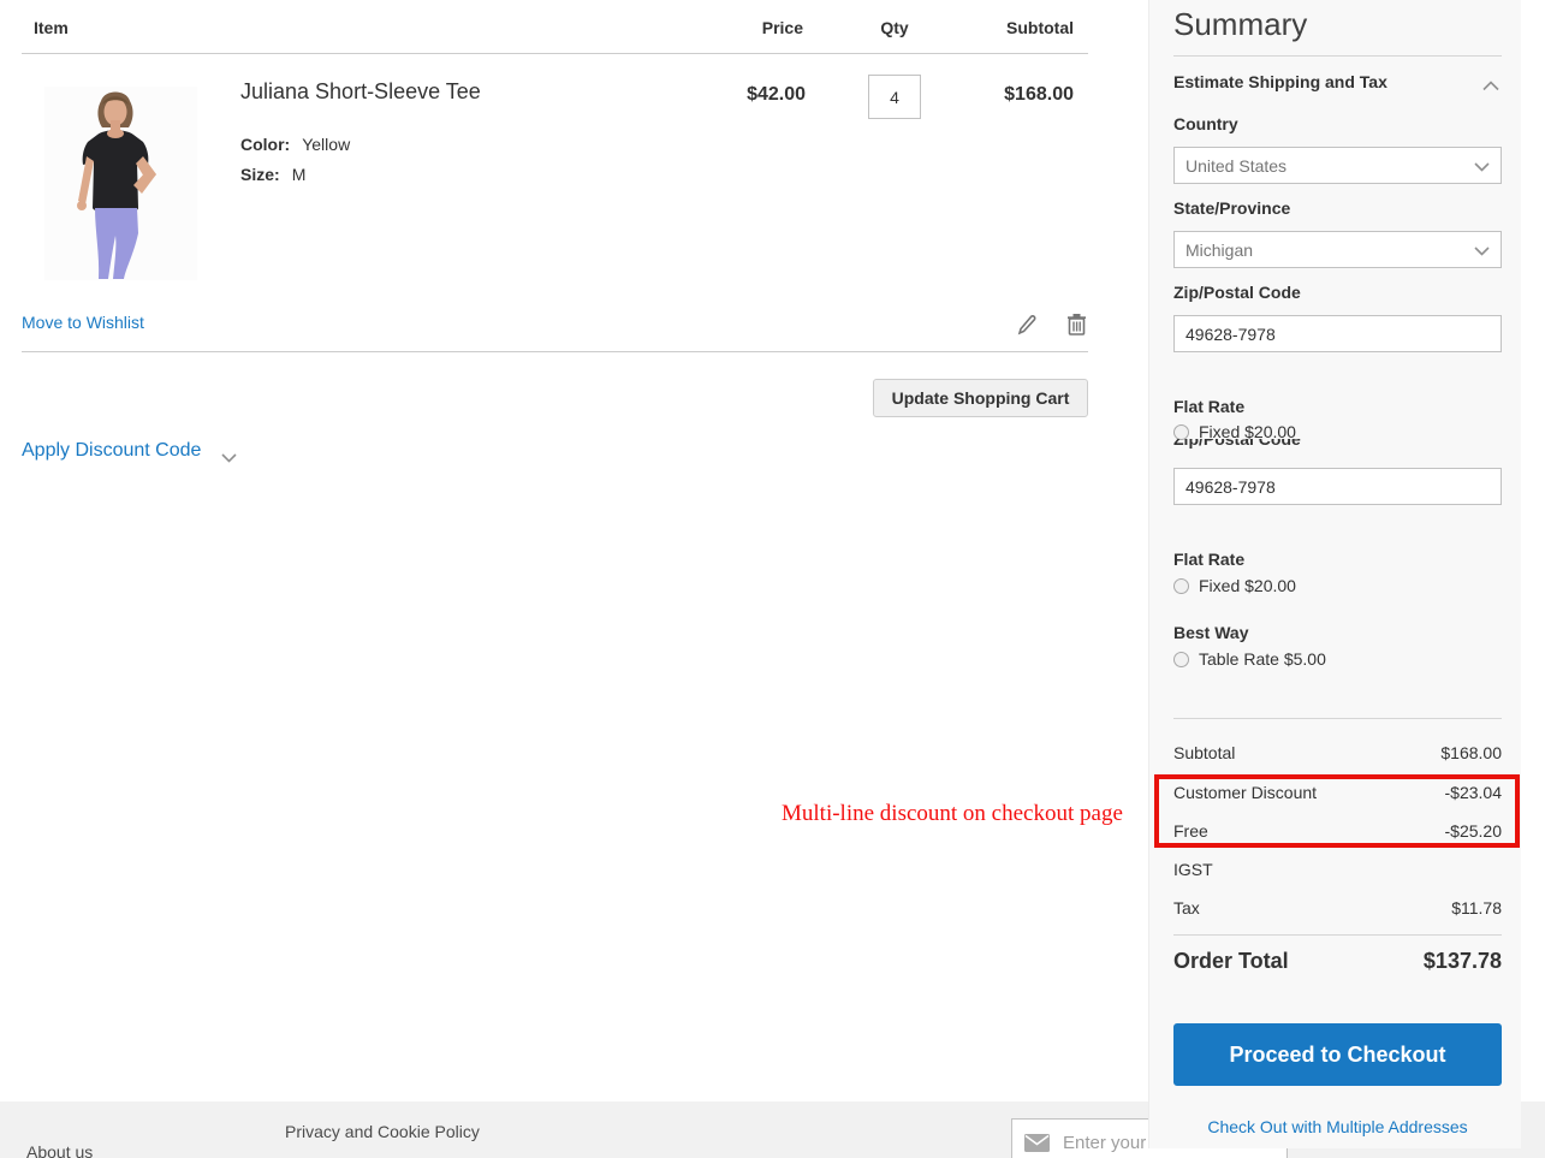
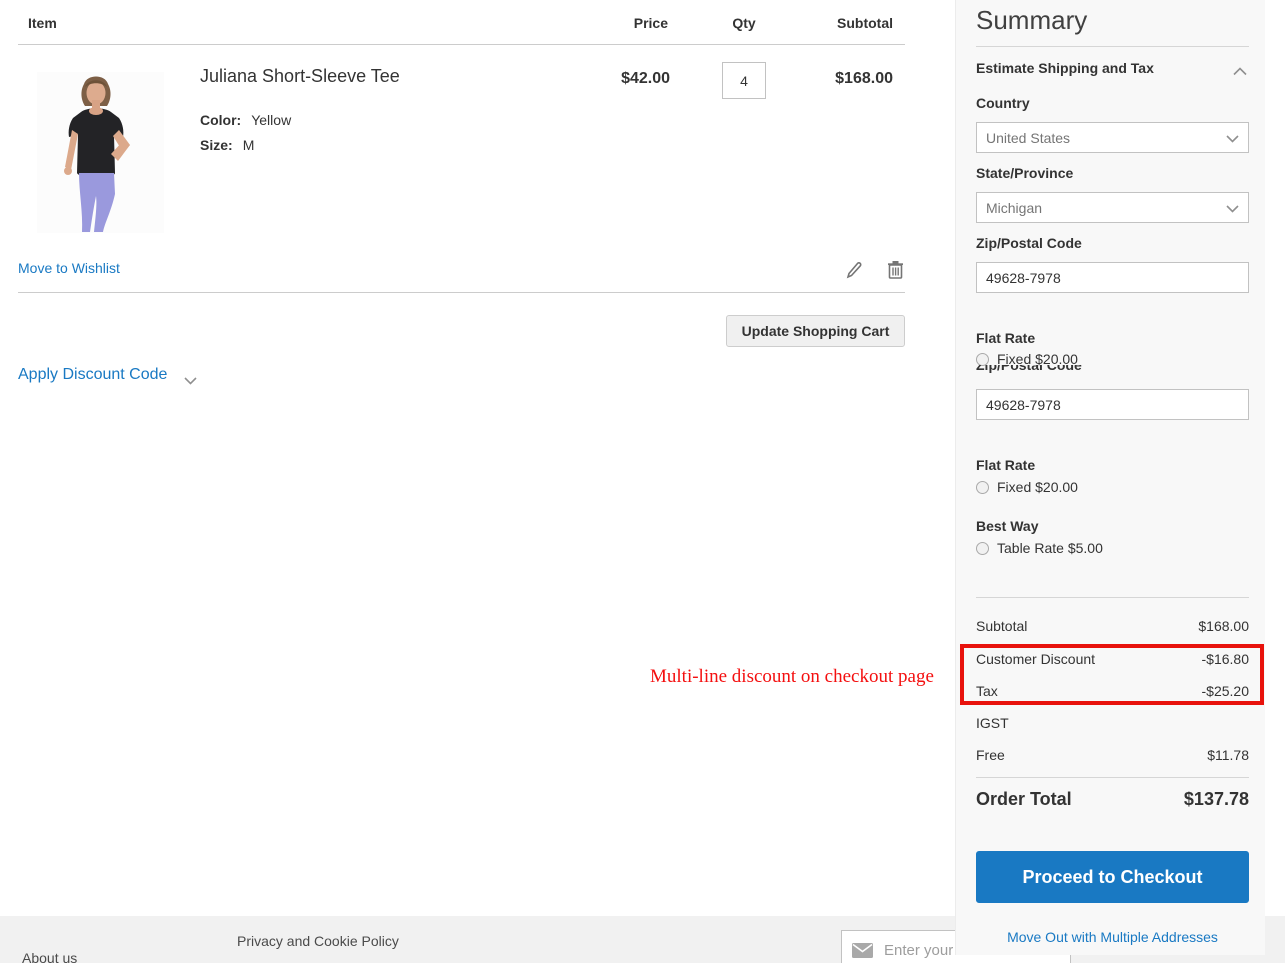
  Item
  Price
  Qty
  Subtotal
  Juliana Short-Sleeve Tee
  Color: Yellow
  Size: M
  $42.00
  4
  $168.00
  Move to Wishlist
  Update Shopping Cart
  Apply Discount Code
  Multi-line discount on checkout page
  Privacy and Cookie Policy
  About us
  Enter your
  Summary
  Estimate Shipping and Tax
  Country
  United States
  State/Province
  Michigan
  Zip/Postal Code
  49628-7978
  Flat Rate
  Fixed $20.00
  Zip/Postal Code
  49628-7978
  Flat Rate
  Fixed $20.00
  Best Way
  Table Rate $5.00
  Subtotal
  $168.00
  Customer Discount
- -$23.04
+ -$16.80
- Free
+ Tax
  -$25.20
  IGST
- Tax
+ Free
  $11.78
  Order Total
  $137.78
  Proceed to Checkout
- Check Out with Multiple Addresses
+ Move Out with Multiple Addresses
